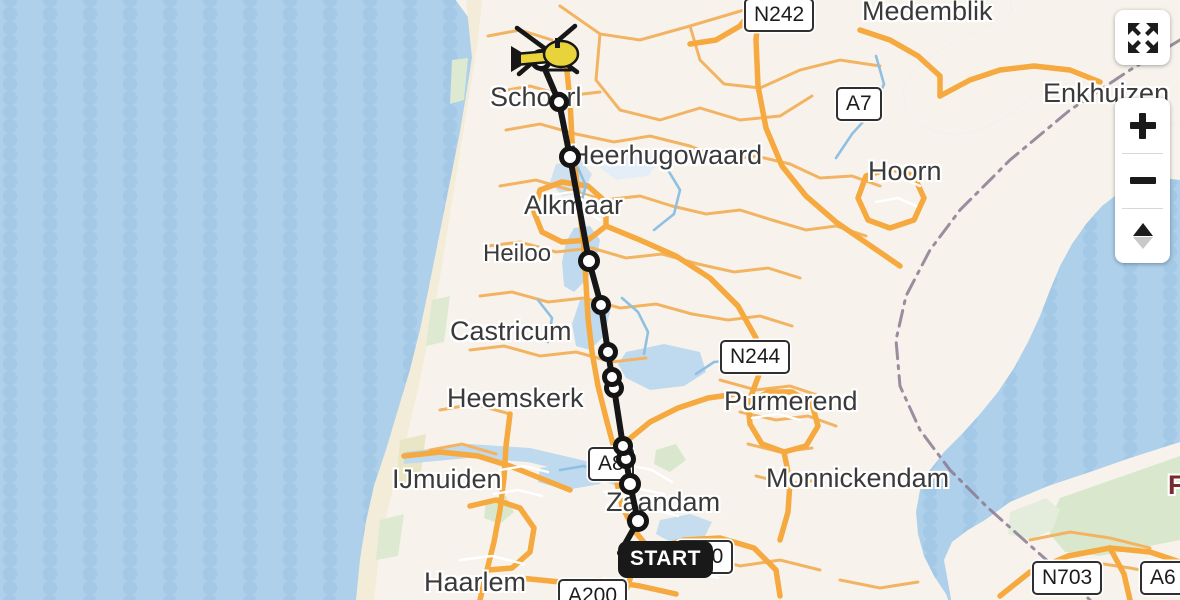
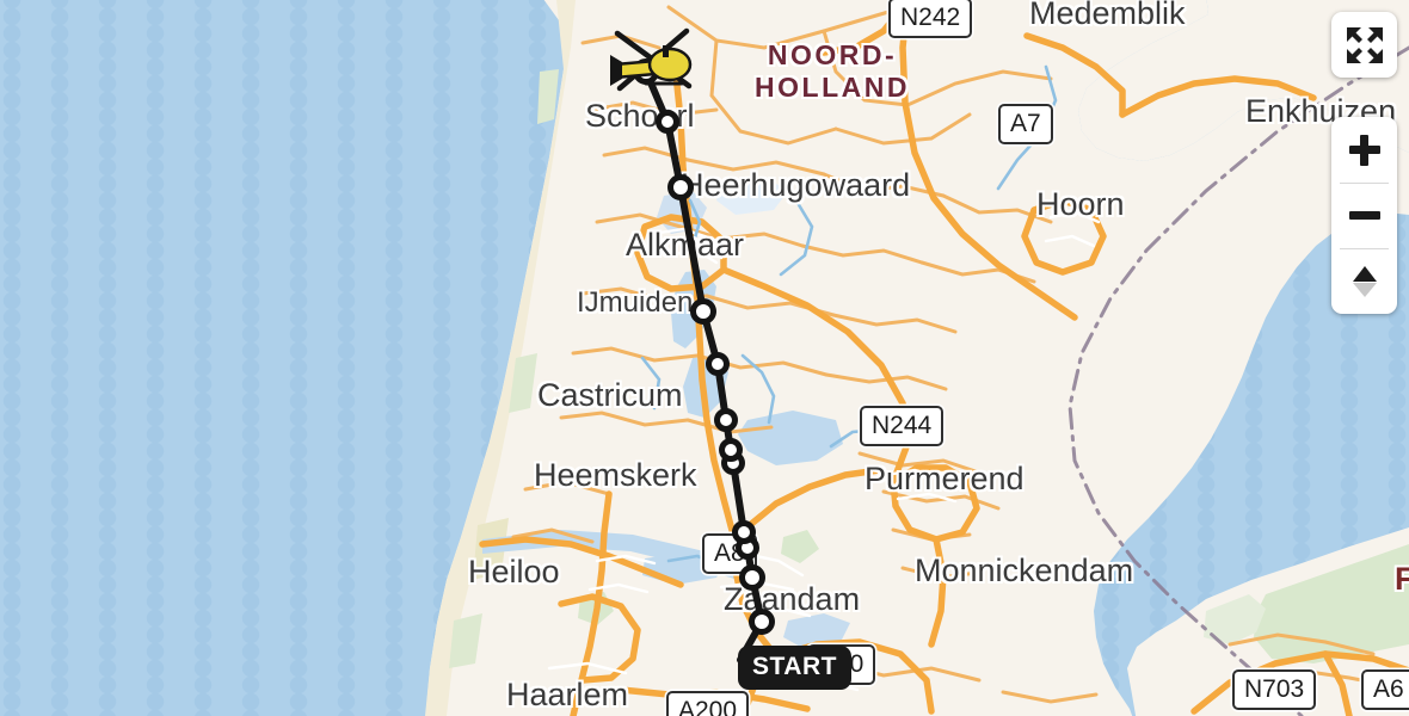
  Medemblik
  Enkhuizen
  Schorl
  eerhugowaard
  Hoorn
  Alkmaar
- Heiloo
+ IJmuiden
  Castricum
  Heemskerk
  Purmerend
  Monnickendam
- IJmuiden
+ Heiloo
  Zaandam
  Haarlem
+ NOORD-
+ HOLLAND
  N242
  A7
  N244
  A200
  N703
  A6
  F
  START
